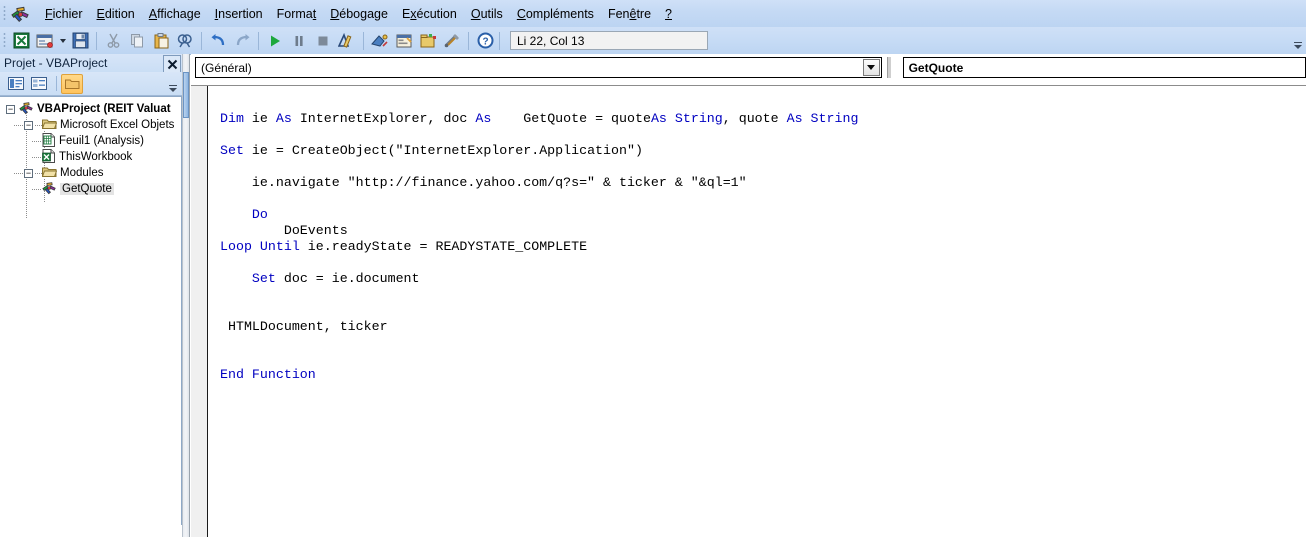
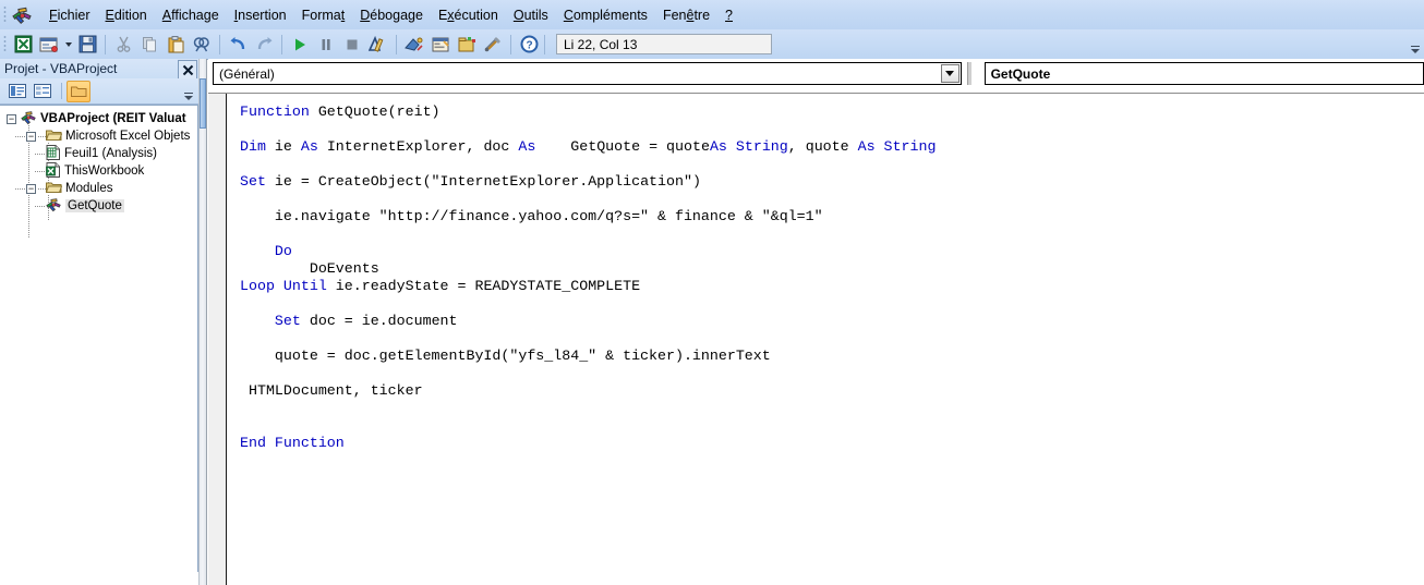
  Fichier
  Edition
  Affichage
  Insertion
  Format
  Débogage
  Exécution
  Outils
  Compléments
  Fenêtre
  ?
  ?
  Li 22, Col 13
  Projet - VBAProject
  −
  VBAProject (REIT Valuat
  −
  Microsoft Excel Objets
  Feuil1 (Analysis)
  ThisWorkbook
  −
  Modules
  GetQuote
  (Général)
  GetQuote
+ Function GetQuote(reit)
  Dim ie As InternetExplorer, doc As GetQuote = quoteAs String, quote As String
  Set ie = CreateObject("InternetExplorer.Application")
- ie.navigate "http://finance.yahoo.com/q?s=" & ticker & "&ql=1"
+ ie.navigate "http://finance.yahoo.com/q?s=" & finance & "&ql=1"
  Do
  DoEvents
  Loop Until ie.readyState = READYSTATE_COMPLETE
  Set doc = ie.document
+ quote = doc.getElementById("yfs_l84_" & ticker).innerText
  HTMLDocument, ticker
  End Function
